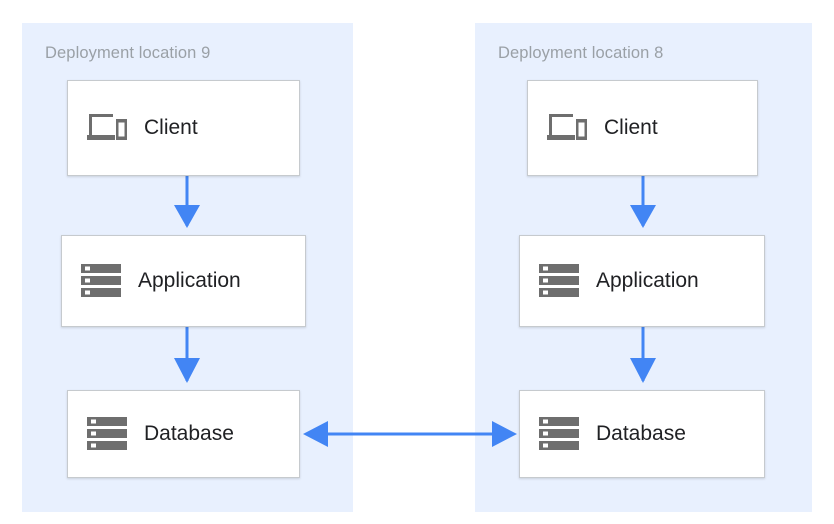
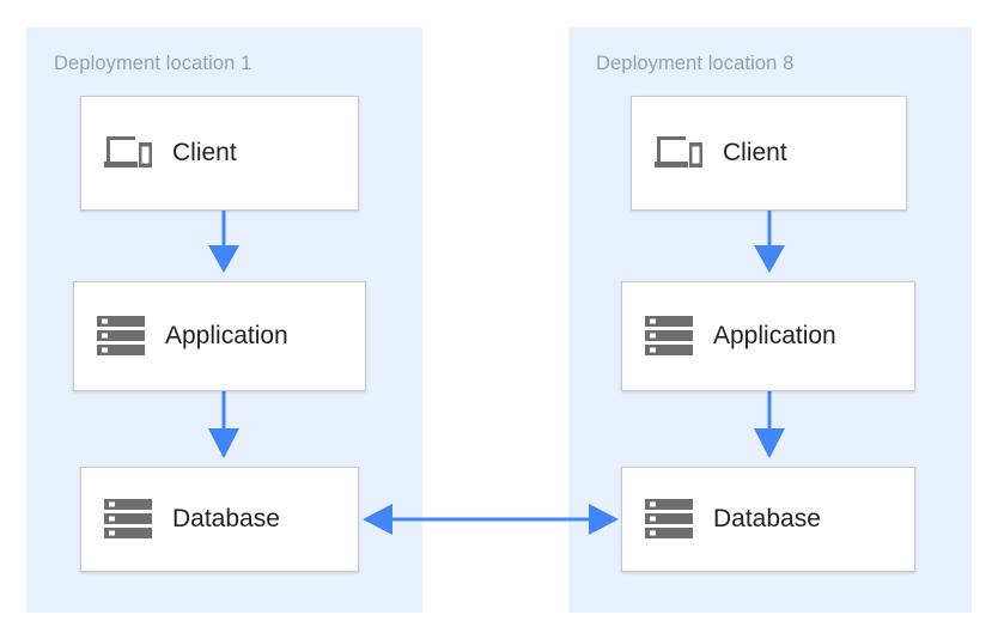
- Deployment location 9
+ Deployment location 1
  Deployment location 8
  Client
  Application
  Database
  Client
  Application
  Database
